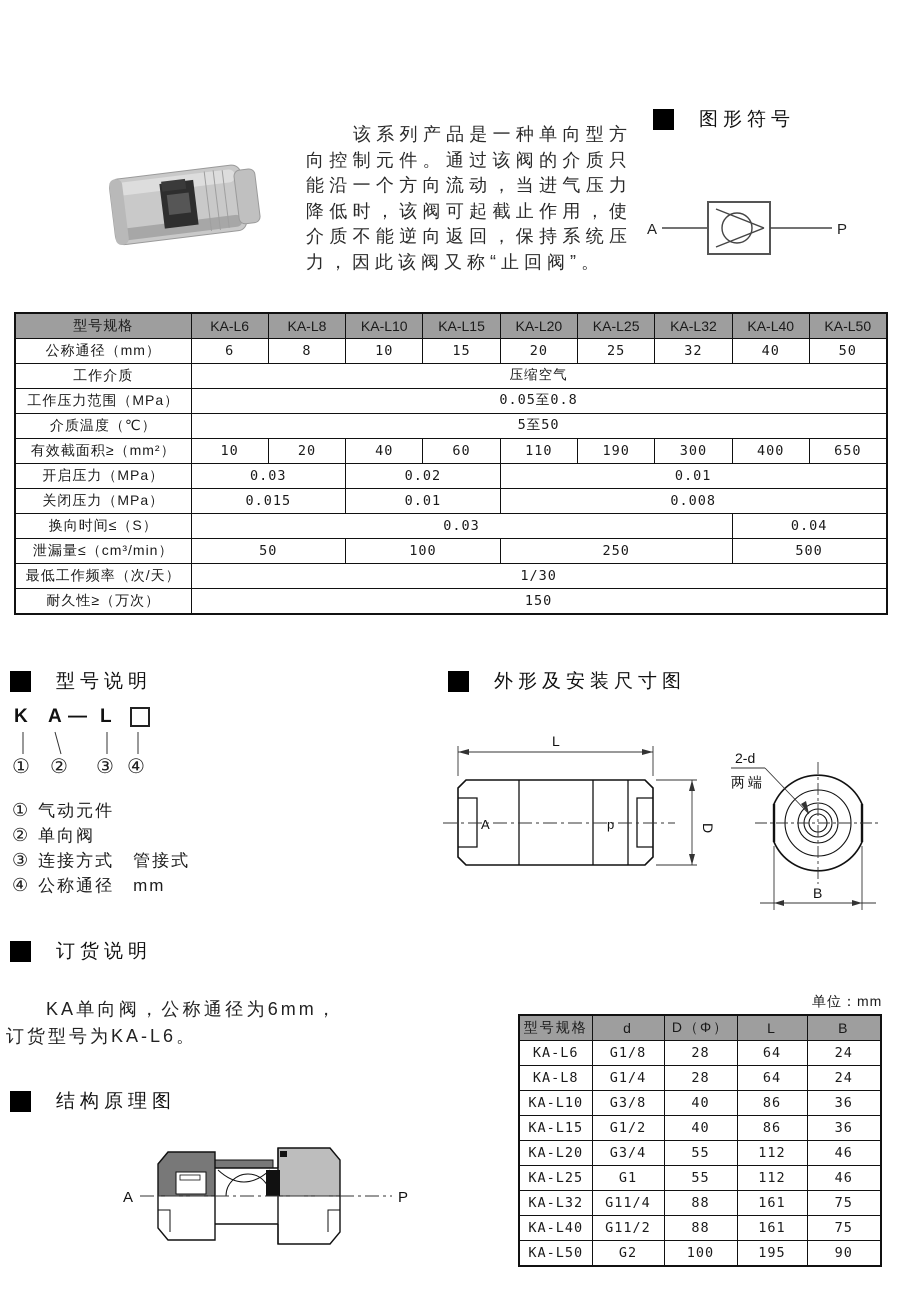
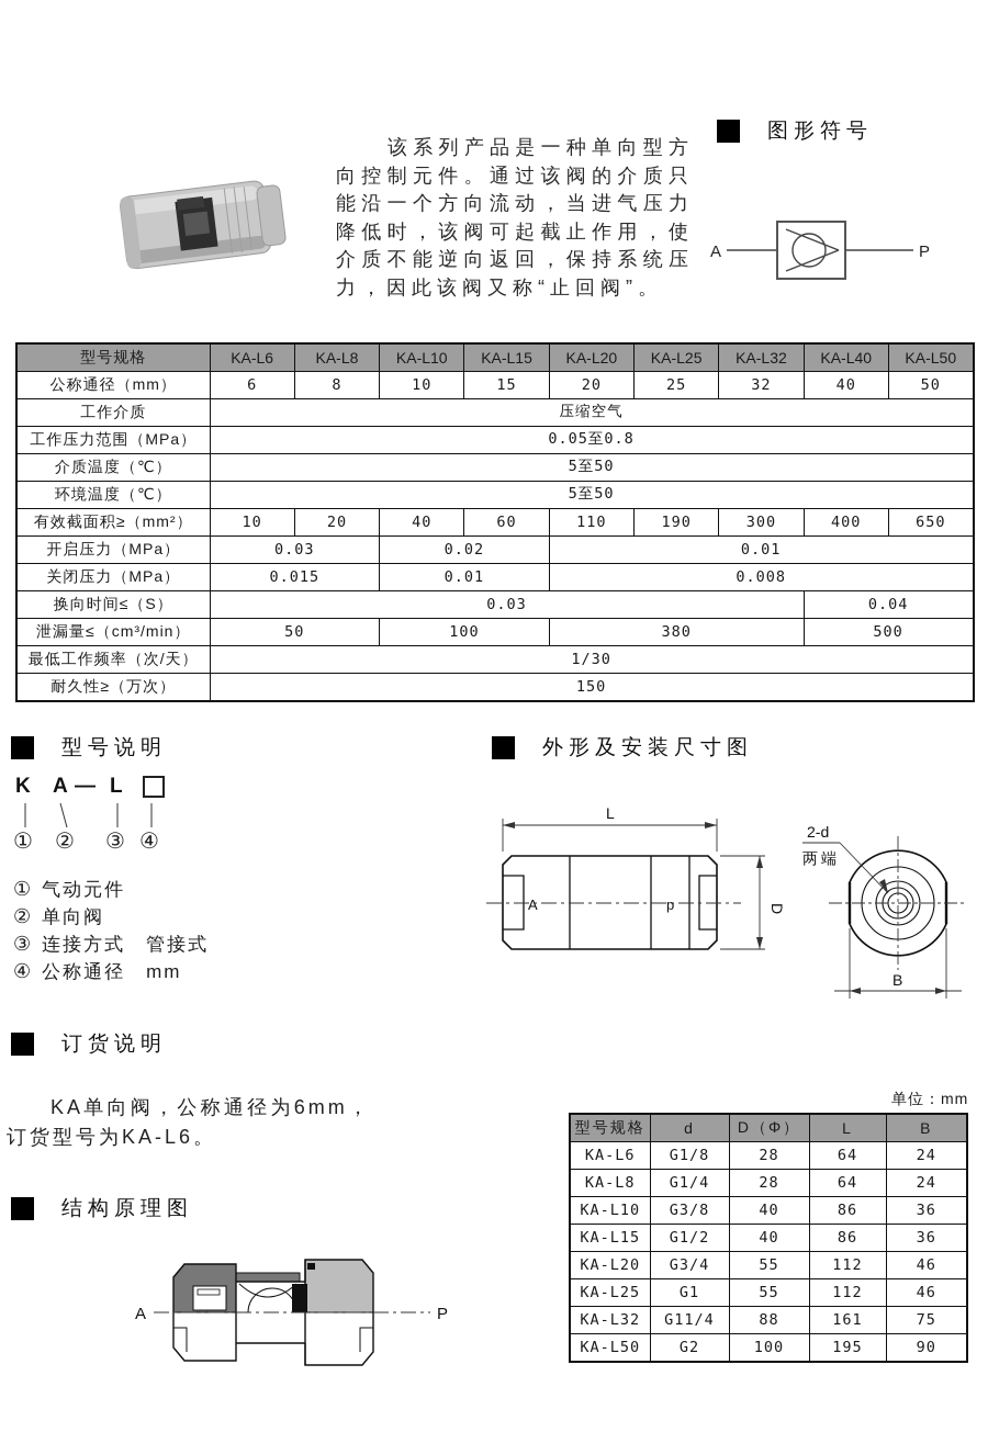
  该系列产品是一种单向型方向控制元件。通过该阀的介质只能沿一个方向流动，当进气压力降低时，该阀可起截止作用，使介质不能逆向返回，保持系统压力，因此该阀又称“止回阀”。
  图形符号
  A
  P
  型号规格	KA-L6	KA-L8	KA-L10	KA-L15	KA-L20	KA-L25	KA-L32	KA-L40	KA-L50
  公称通径（mm）	6	8	10	15	20	25	32	40	50
  工作介质	压缩空气
  工作压力范围（MPa）	0.05至0.8
  介质温度（℃）	5至50
+ 环境温度（℃）	5至50
  有效截面积≥（mm²）	10	20	40	60	110	190	300	400	650
  开启压力（MPa）	0.03	0.02	0.01
  关闭压力（MPa）	0.015	0.01	0.008
  换向时间≤（S）	0.03	0.04
- 泄漏量≤（cm³/min）	50	100	250	500
+ 泄漏量≤（cm³/min）	50	100	380	500
  最低工作频率（次/天）	1/30
  耐久性≥（万次）	150
  型号说明
  K
  A
  —
  L
  ①
  ②
  ③
  ④
  ① 气动元件
  ② 单向阀
  ③ 连接方式 管接式
  ④ 公称通径 mm
  外形及安装尺寸图
  A
  p
  L
  2-d
  两端
  B
  订货说明
  KA单向阀，公称通径为6mm，订货型号为KA-L6。
  单位：mm
  型号规格	d	D（Φ）	L	B
  KA-L6	G1/8	28	64	24
  KA-L8	G1/4	28	64	24
  KA-L10	G3/8	40	86	36
  KA-L15	G1/2	40	86	36
  KA-L20	G3/4	55	112	46
  KA-L25	G1	55	112	46
  KA-L32	G11/4	88	161	75
- KA-L40	G11/2	88	161	75
  KA-L50	G2	100	195	90
  结构原理图
  A
  P
